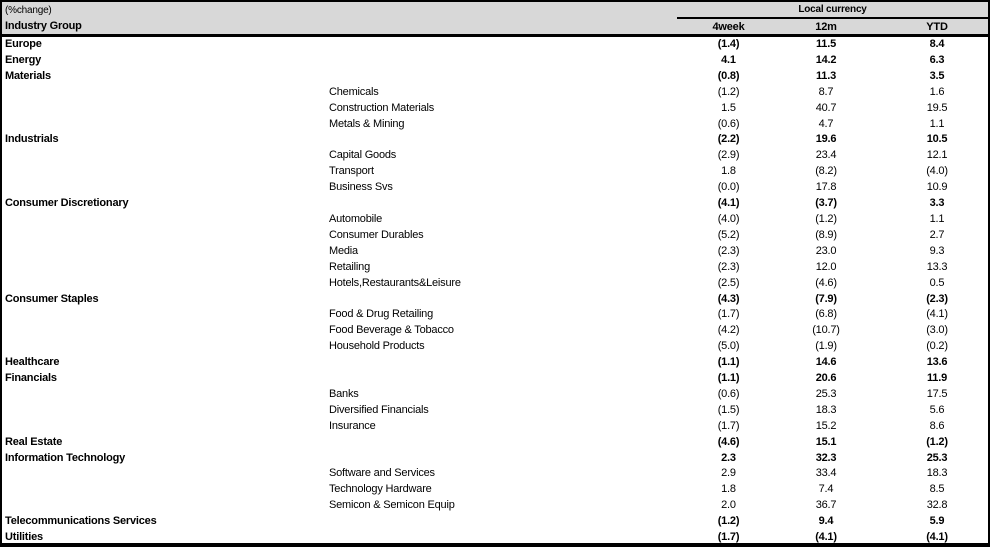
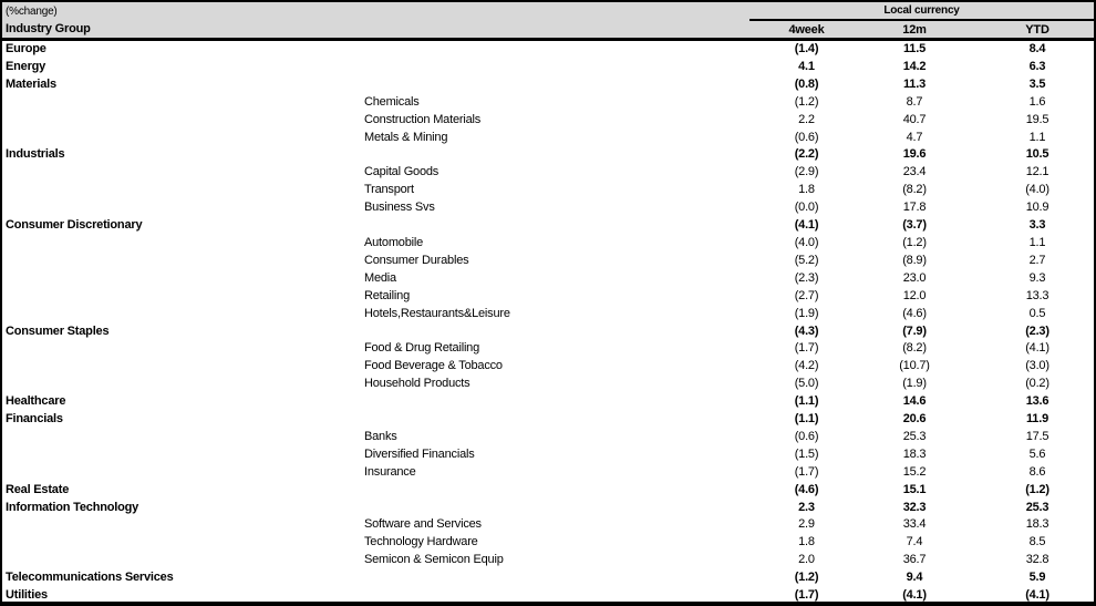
  (%change)	Local currency
  Industry Group	4week	12m	YTD
  Europe		(1.4)	11.5	8.4
  Energy		4.1	14.2	6.3
  Materials		(0.8)	11.3	3.5
  	Chemicals	(1.2)	8.7	1.6
- 	Construction Materials	1.5	40.7	19.5
+ 	Construction Materials	2.2	40.7	19.5
  	Metals & Mining	(0.6)	4.7	1.1
  Industrials		(2.2)	19.6	10.5
  	Capital Goods	(2.9)	23.4	12.1
  	Transport	1.8	(8.2)	(4.0)
  	Business Svs	(0.0)	17.8	10.9
  Consumer Discretionary		(4.1)	(3.7)	3.3
  	Automobile	(4.0)	(1.2)	1.1
  	Consumer Durables	(5.2)	(8.9)	2.7
  	Media	(2.3)	23.0	9.3
- 	Retailing	(2.3)	12.0	13.3
+ 	Retailing	(2.7)	12.0	13.3
- 	Hotels,Restaurants&Leisure	(2.5)	(4.6)	0.5
+ 	Hotels,Restaurants&Leisure	(1.9)	(4.6)	0.5
  Consumer Staples		(4.3)	(7.9)	(2.3)
- 	Food & Drug Retailing	(1.7)	(6.8)	(4.1)
+ 	Food & Drug Retailing	(1.7)	(8.2)	(4.1)
  	Food Beverage & Tobacco	(4.2)	(10.7)	(3.0)
  	Household Products	(5.0)	(1.9)	(0.2)
  Healthcare		(1.1)	14.6	13.6
  Financials		(1.1)	20.6	11.9
  	Banks	(0.6)	25.3	17.5
  	Diversified Financials	(1.5)	18.3	5.6
  	Insurance	(1.7)	15.2	8.6
  Real Estate		(4.6)	15.1	(1.2)
  Information Technology		2.3	32.3	25.3
  	Software and Services	2.9	33.4	18.3
  	Technology Hardware	1.8	7.4	8.5
  	Semicon & Semicon Equip	2.0	36.7	32.8
  Telecommunications Services		(1.2)	9.4	5.9
  Utilities		(1.7)	(4.1)	(4.1)
